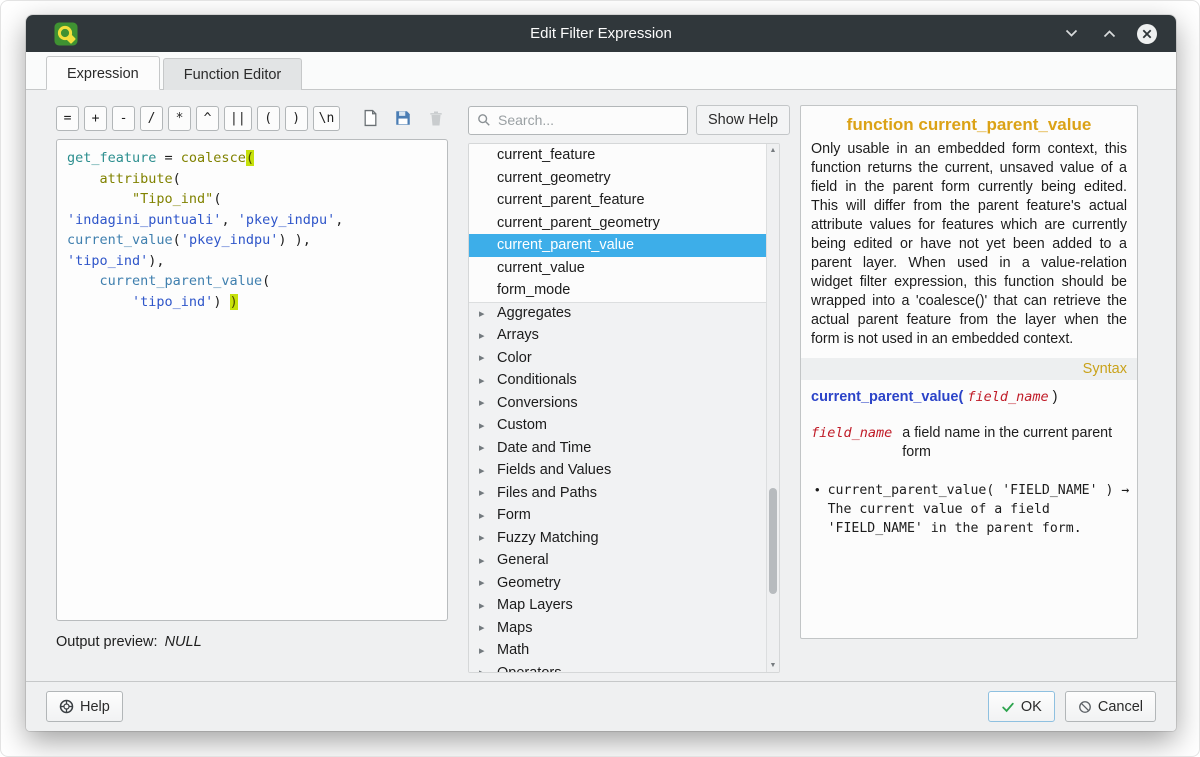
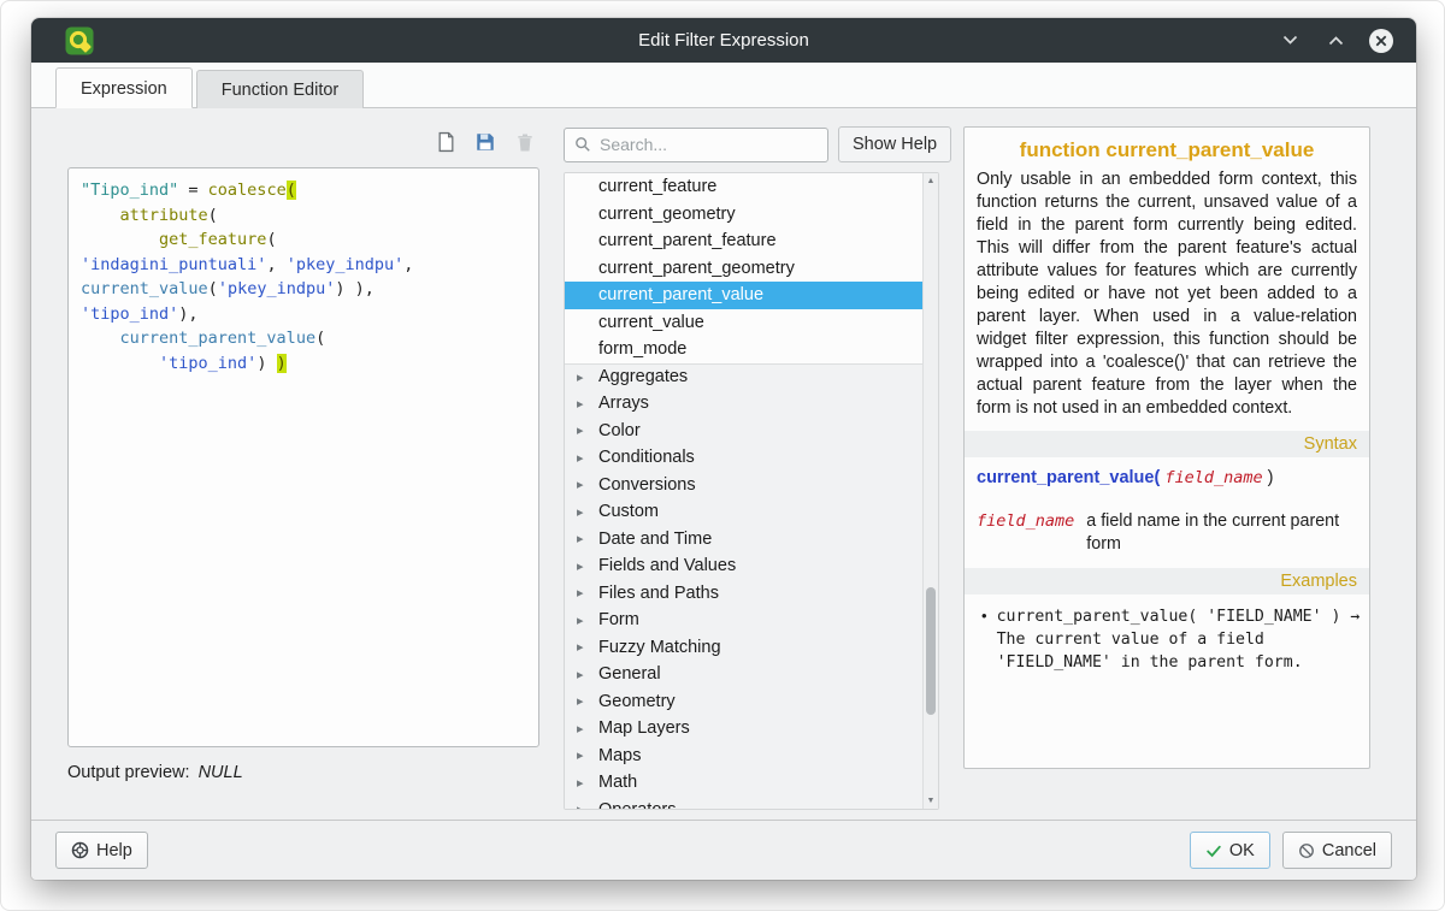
  Edit Filter Expression
  Expression
  Function Editor
- =
- +
- -
- /
- *
- ^
- ||
- (
- )
- \n
- get_feature = coalesce(
+ "Tipo_ind" = coalesce(
  attribute(
- "Tipo_ind"(
+ get_feature(
  'indagini_puntuali', 'pkey_indpu',
  current_value('pkey_indpu') ),
  'tipo_ind'),
  current_parent_value(
  'tipo_ind') )
  Output preview: NULL
  Search...
  Show Help
  current_feature
  current_geometry
  current_parent_feature
  current_parent_geometry
  current_parent_value
  current_value
  form_mode
  ▸
  Aggregates
  ▸
  Arrays
  ▸
  Color
  ▸
  Conditionals
  ▸
  Conversions
  ▸
  Custom
  ▸
  Date and Time
  ▸
  Fields and Values
  ▸
  Files and Paths
  ▸
  Form
  ▸
  Fuzzy Matching
  ▸
  General
  ▸
  Geometry
  ▸
  Map Layers
  ▸
  Maps
  ▸
  Math
  function current_parent_value
  Only usable in an embedded form context, this function returns the current, unsaved value of a field in the parent form currently being edited. This will differ from the parent feature's actual attribute values for features which are currently being edited or have not yet been added to a parent layer. When used in a value-relation widget filter expression, this function should be wrapped into a 'coalesce()' that can retrieve the actual parent feature from the layer when the form is not used in an embedded context.
  Syntax
  current_parent_value( field_name )
  field_name
  a field name in the current parent form
+ Examples
  •
  current_parent_value( 'FIELD_NAME' ) → The current value of a field 'FIELD_NAME' in the parent form.
  Help
  OK
  Cancel
